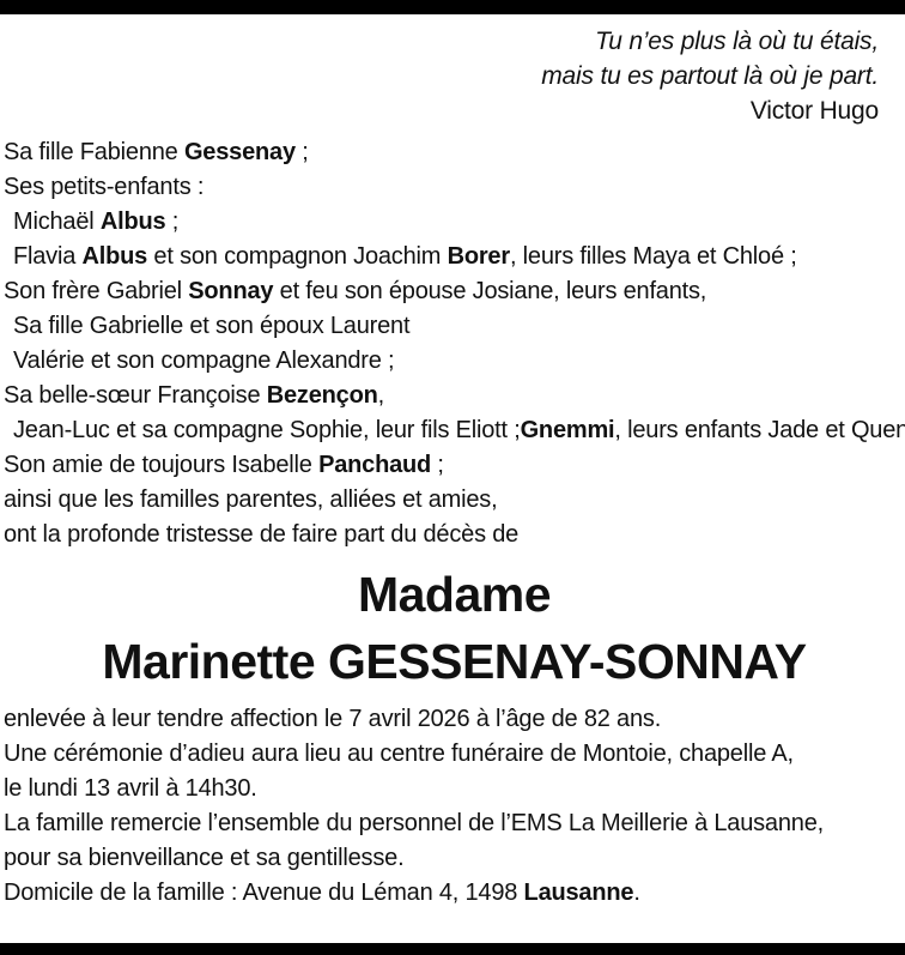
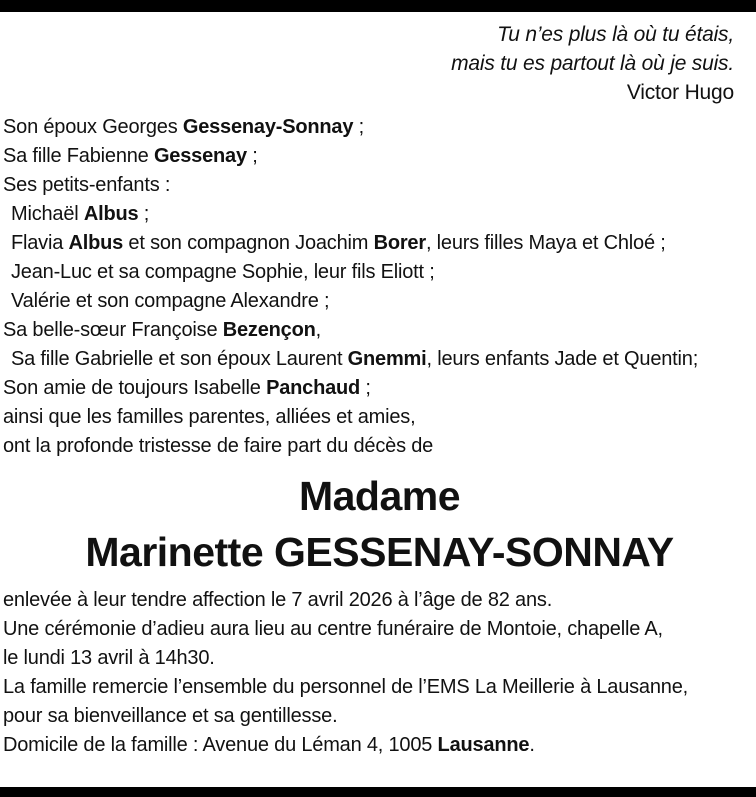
  Tu n’es plus là où tu étais,
- mais tu es partout là où je part.
+ mais tu es partout là où je suis.
  Victor Hugo
+ Son époux Georges Gessenay-Sonnay ;
  Sa fille Fabienne Gessenay ;
  Ses petits-enfants :
  Michaël Albus ;
  Flavia Albus et son compagnon Joachim Borer, leurs filles Maya et Chloé ;
- Son frère Gabriel Sonnay et feu son épouse Josiane, leurs enfants,
- Sa fille Gabrielle et son époux Laurent
+ Jean-Luc et sa compagne Sophie, leur fils Eliott ;
  Valérie et son compagne Alexandre ;
  Sa belle-sœur Françoise Bezençon,
- Jean-Luc et sa compagne Sophie, leur fils Eliott ;Gnemmi, leurs enfants Jade et Quen
+ Sa fille Gabrielle et son époux Laurent Gnemmi, leurs enfants Jade et Quentin;
  Son amie de toujours Isabelle Panchaud ;
  ainsi que les familles parentes, alliées et amies,
  ont la profonde tristesse de faire part du décès de
  Madame
  Marinette GESSENAY-SONNAY
  enlevée à leur tendre affection le 7 avril 2026 à l’âge de 82 ans.
  Une cérémonie d’adieu aura lieu au centre funéraire de Montoie, chapelle A,
  le lundi 13 avril à 14h30.
  La famille remercie l’ensemble du personnel de l’EMS La Meillerie à Lausanne,
  pour sa bienveillance et sa gentillesse.
- Domicile de la famille : Avenue du Léman 4, 1498 Lausanne.
+ Domicile de la famille : Avenue du Léman 4, 1005 Lausanne.
